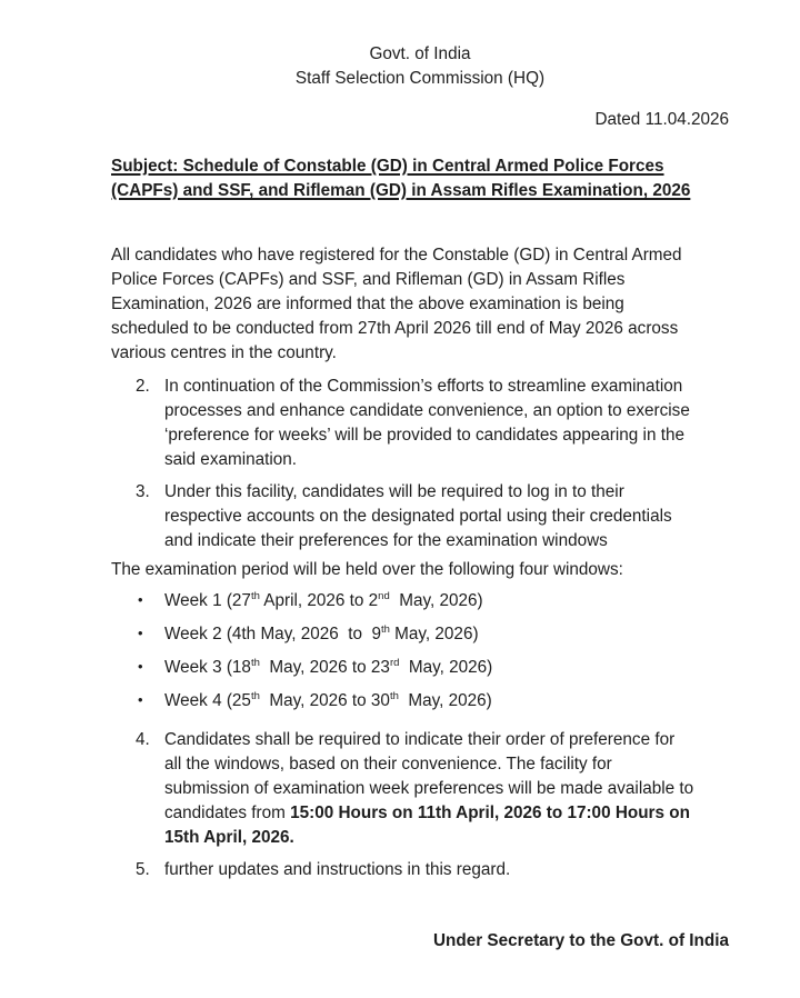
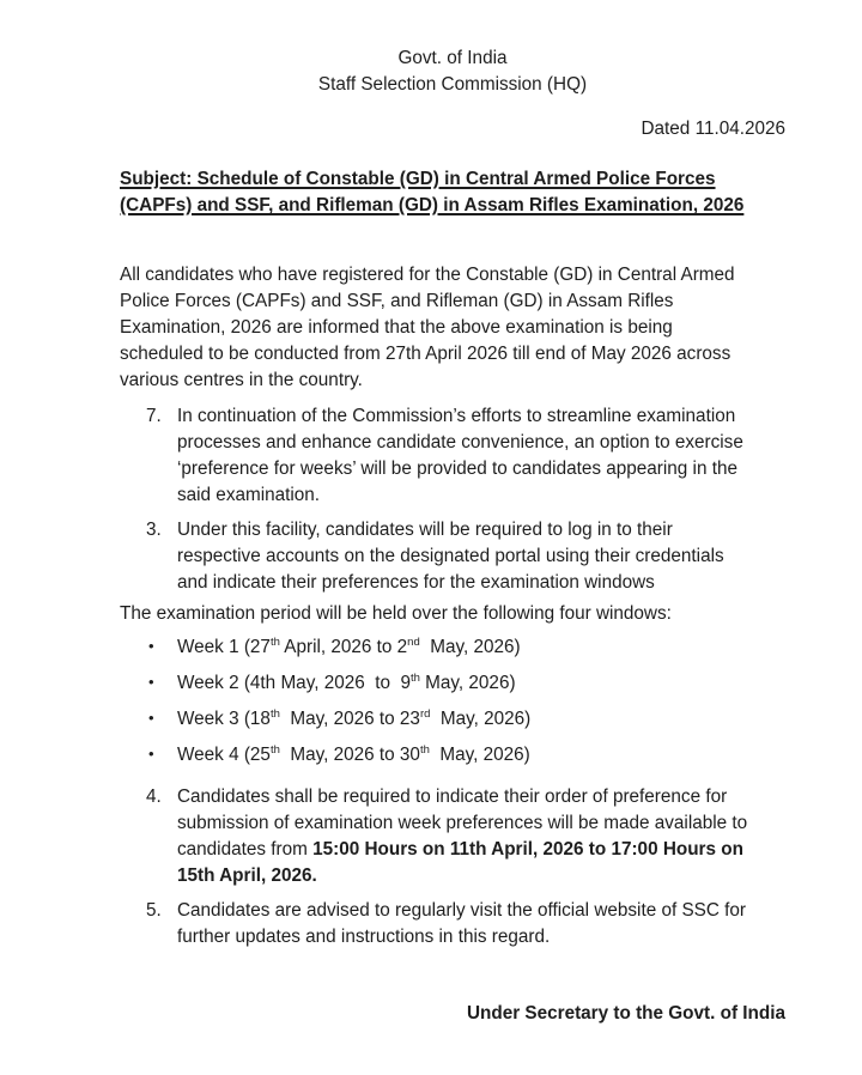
  Govt. of India
  Staff Selection Commission (HQ)
  Dated 11.04.2026
  Subject: Schedule of Constable (GD) in Central Armed Police Forces
  (CAPFs) and SSF, and Rifleman (GD) in Assam Rifles Examination, 2026
  All candidates who have registered for the Constable (GD) in Central Armed
  Police Forces (CAPFs) and SSF, and Rifleman (GD) in Assam Rifles
  Examination, 2026 are informed that the above examination is being
  scheduled to be conducted from 27th April 2026 till end of May 2026 across
  various centres in the country.
- 2.
+ 7.
  In continuation of the Commission’s efforts to streamline examination
  processes and enhance candidate convenience, an option to exercise
  ‘preference for weeks’ will be provided to candidates appearing in the
  said examination.
  3.
  Under this facility, candidates will be required to log in to their
  respective accounts on the designated portal using their credentials
  and indicate their preferences for the examination windows
  The examination period will be held over the following four windows:
  •
  Week 1 (27th April, 2026 to 2nd May, 2026)
  •
  Week 2 (4th May, 2026 to 9th May, 2026)
  •
  Week 3 (18th May, 2026 to 23rd May, 2026)
  •
  Week 4 (25th May, 2026 to 30th May, 2026)
  4.
  Candidates shall be required to indicate their order of preference for
- all the windows, based on their convenience. The facility for
  submission of examination week preferences will be made available to
  candidates from 15:00 Hours on 11th April, 2026 to 17:00 Hours on
  15th April, 2026.
  5.
+ Candidates are advised to regularly visit the official website of SSC for
  further updates and instructions in this regard.
  Under Secretary to the Govt. of India
